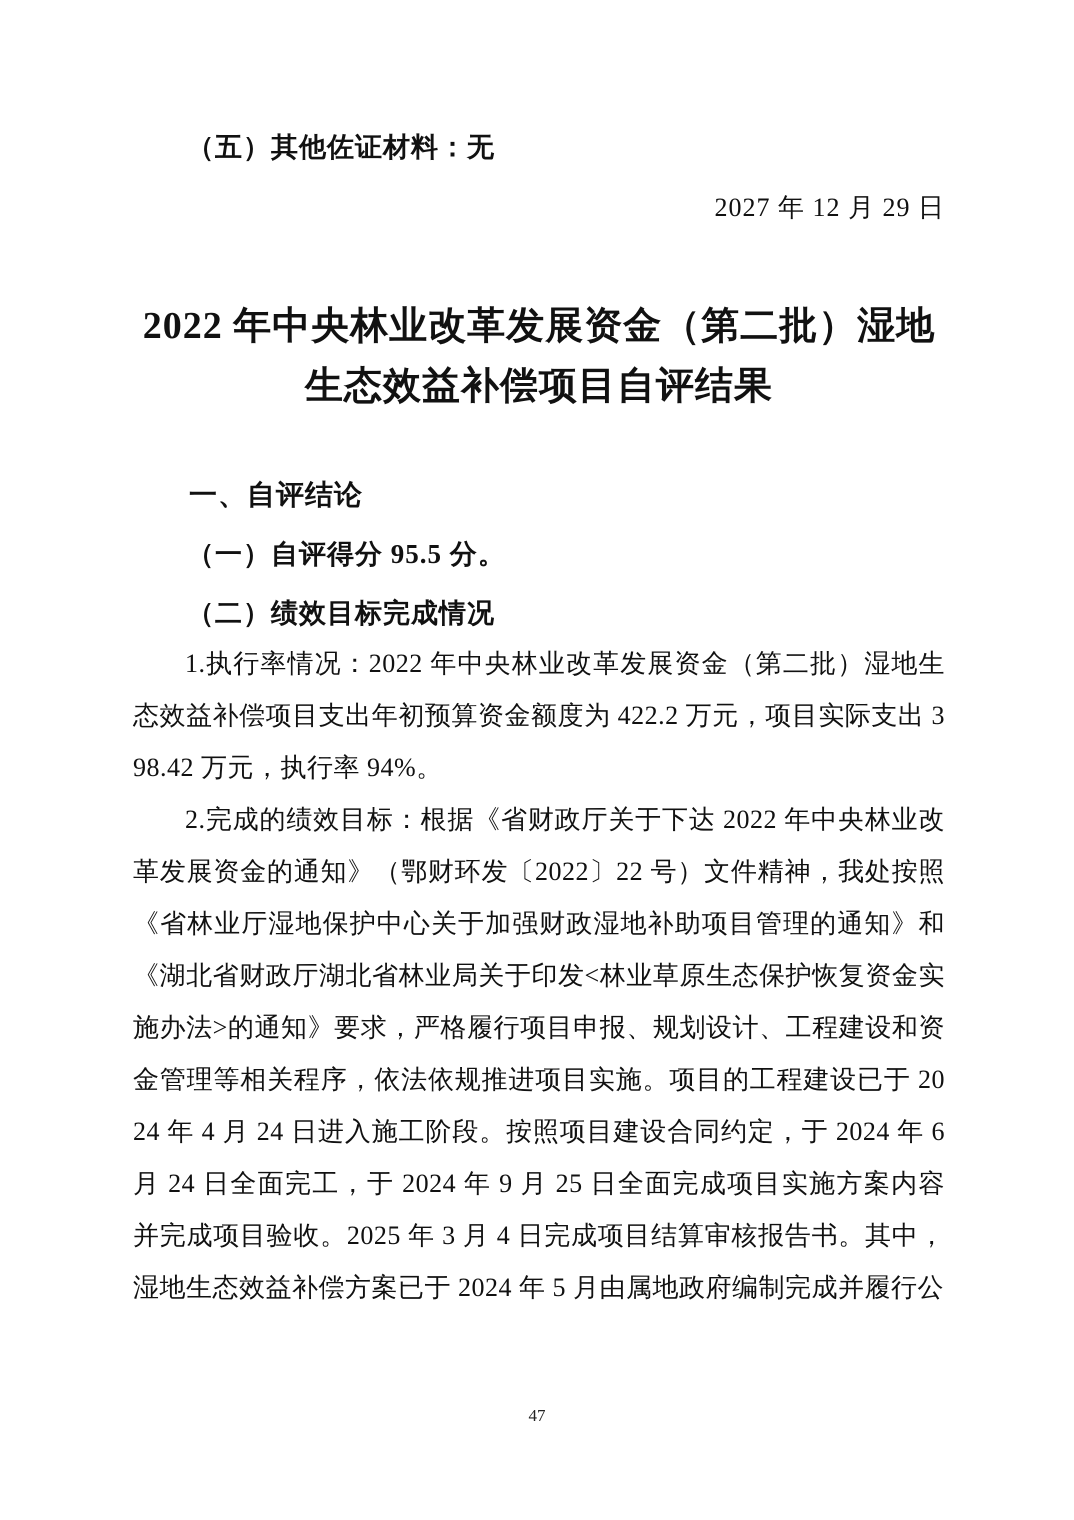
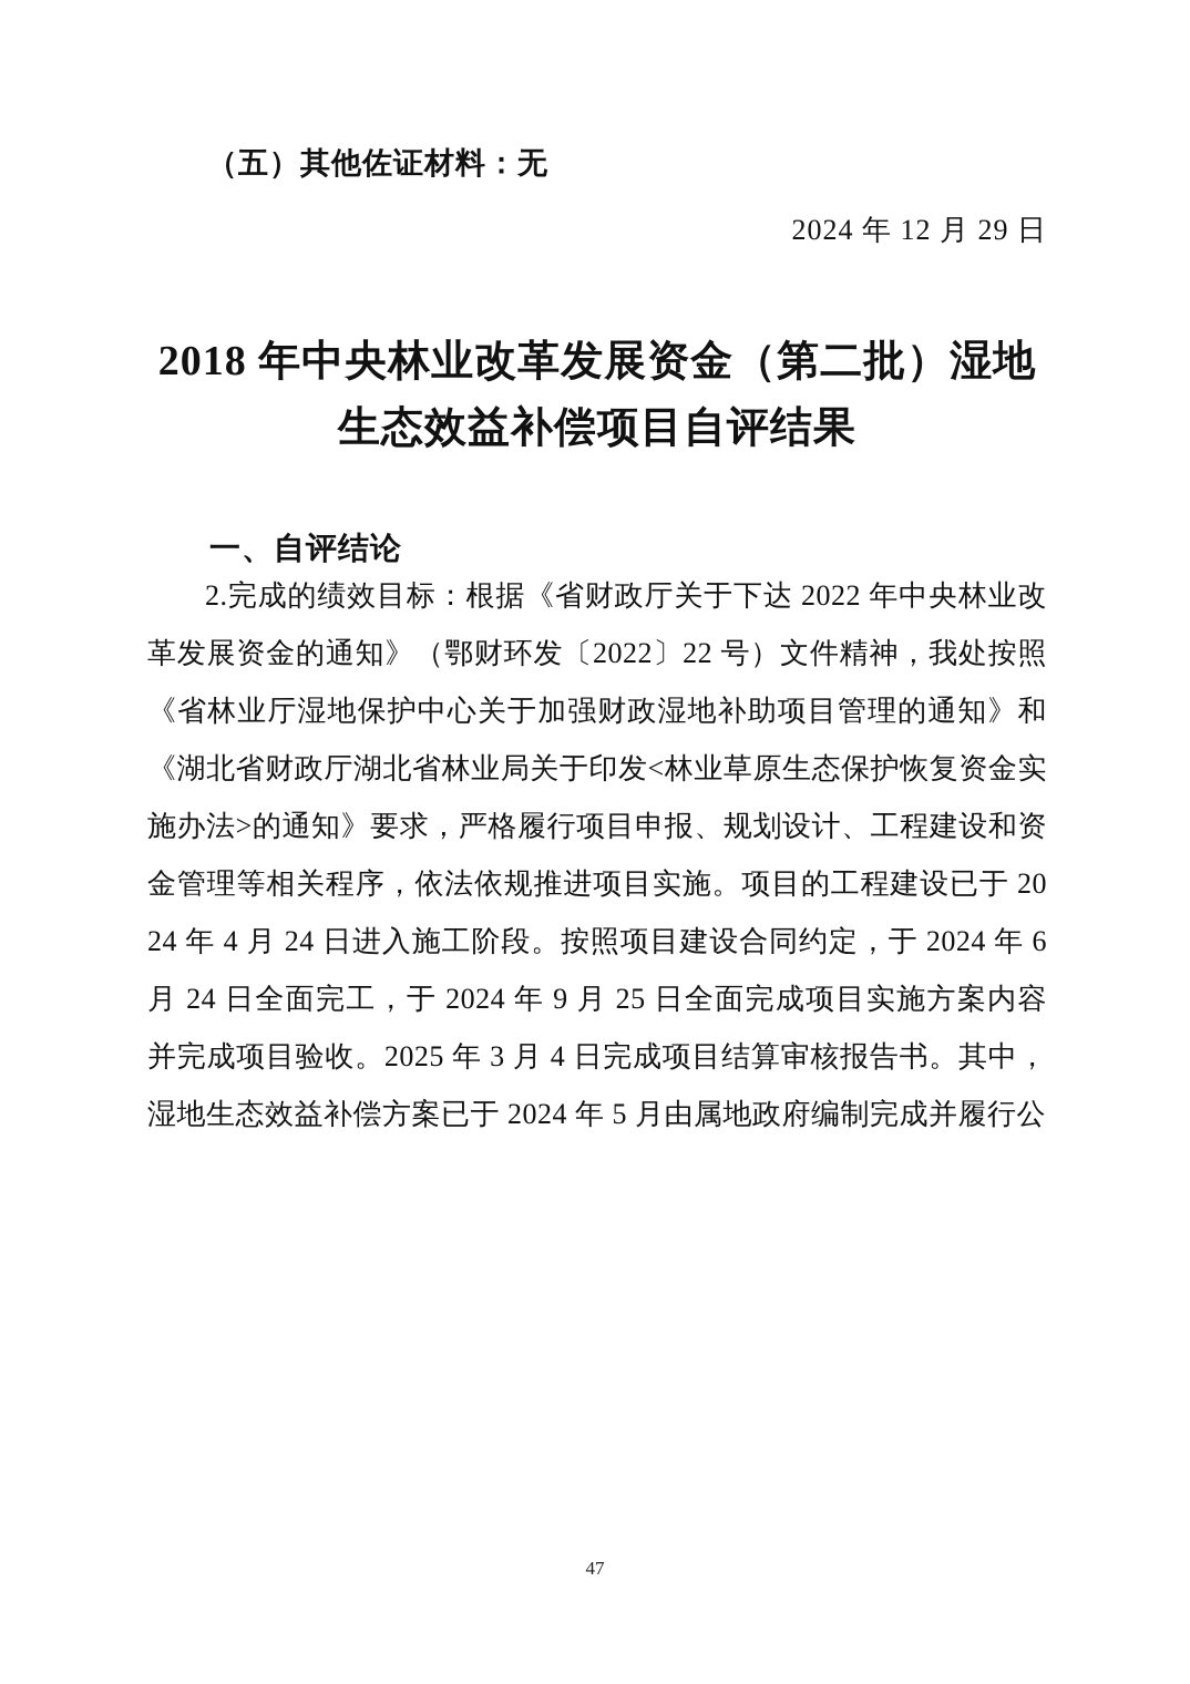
  （五）其他佐证材料：无
- 2027 年 12 月 29 日
+ 2024 年 12 月 29 日
- 2022 年中央林业改革发展资金（第二批）湿地
+ 2018 年中央林业改革发展资金（第二批）湿地
  生态效益补偿项目自评结果
  一、自评结论
- （一）自评得分 95.5 分。
- （二）绩效目标完成情况
- 1.执行率情况：2022 年中央林业改革发展资金（第二批）湿地生态效益补偿项目支出年初预算资金额度为 422.2 万元，项目实际支出 398.42 万元，执行率 94%。
  2.完成的绩效目标：根据《省财政厅关于下达 2022 年中央林业改革发展资金的通知》（鄂财环发〔2022〕22 号）文件精神，我处按照《省林业厅湿地保护中心关于加强财政湿地补助项目管理的通知》和《湖北省财政厅湖北省林业局关于印发<林业草原生态保护恢复资金实施办法>的通知》要求，严格履行项目申报、规划设计、工程建设和资金管理等相关程序，依法依规推进项目实施。项目的工程建设已于 2024 年 4 月 24 日进入施工阶段。按照项目建设合同约定，于 2024 年 6 月 24 日全面完工，于 2024 年 9 月 25 日全面完成项目实施方案内容并完成项目验收。2025 年 3 月 4 日完成项目结算审核报告书。其中，湿地生态效益补偿方案已于 2024 年 5 月由属地政府编制完成并履行公
  47
